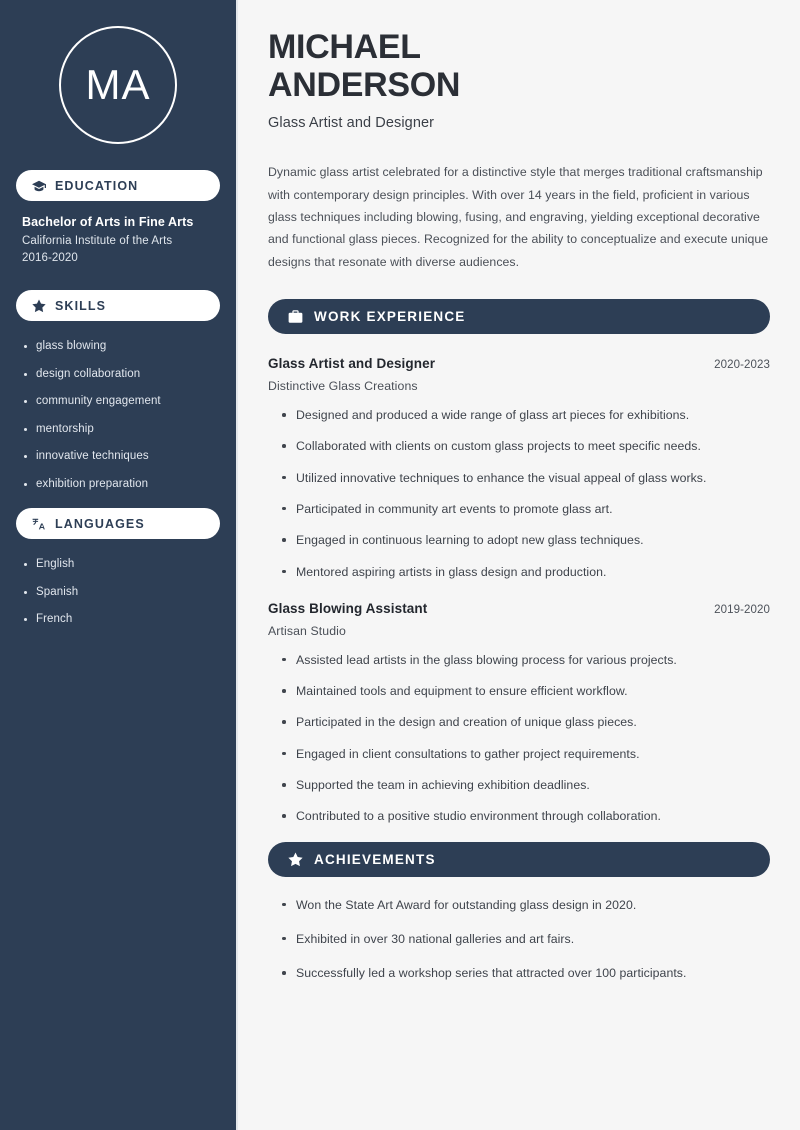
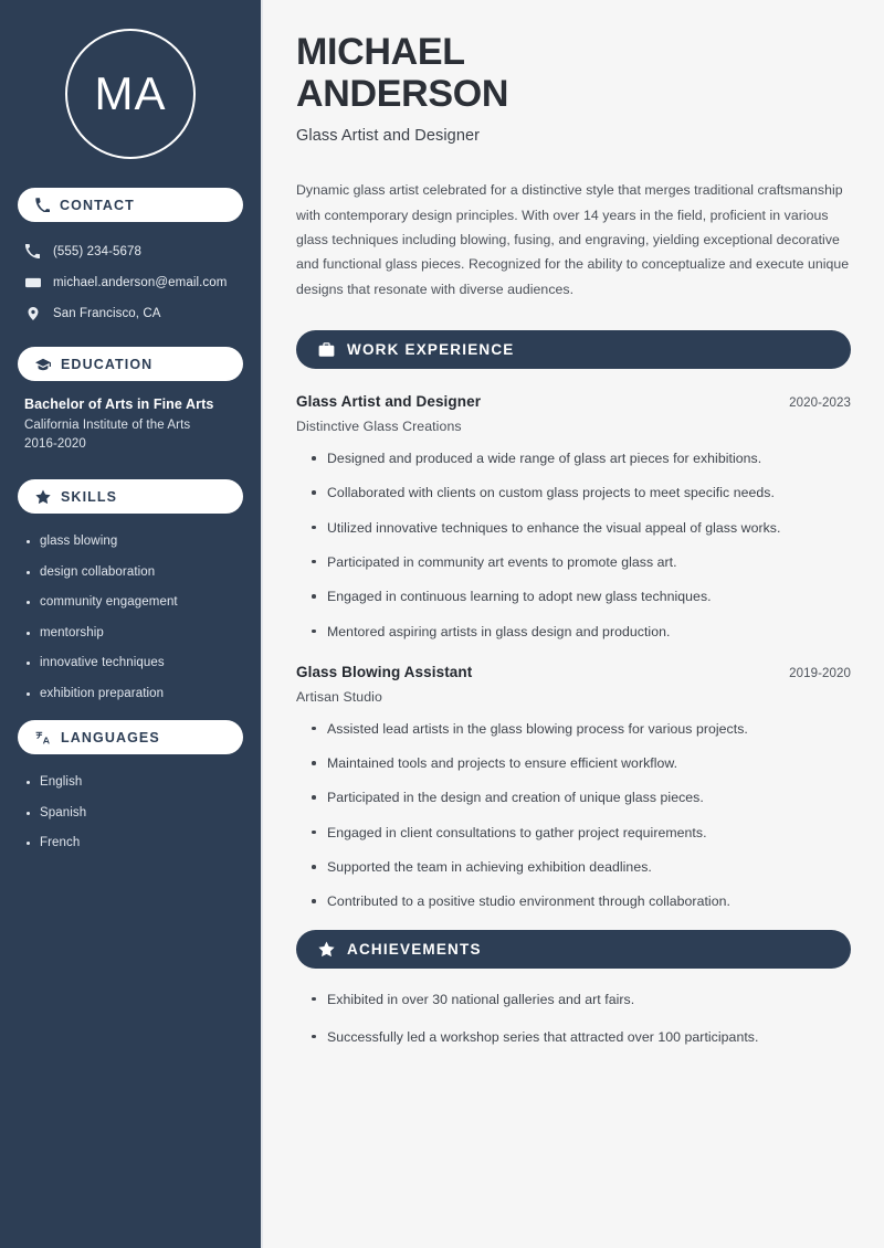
  MA
+ CONTACT
+ (555) 234-5678
+ michael.anderson@email.com
+ San Francisco, CA
  EDUCATION
  Bachelor of Arts in Fine Arts
  California Institute of the Arts
  2016-2020
  SKILLS
  glass blowing
  design collaboration
  community engagement
  mentorship
  innovative techniques
  exhibition preparation
  LANGUAGES
  English
  Spanish
  French
  MICHAEL
  ANDERSON
  Glass Artist and Designer
  Dynamic glass artist celebrated for a distinctive style that merges traditional craftsmanship with contemporary design principles. With over 14 years in the field, proficient in various glass techniques including blowing, fusing, and engraving, yielding exceptional decorative and functional glass pieces. Recognized for the ability to conceptualize and execute unique designs that resonate with diverse audiences.
  WORK EXPERIENCE
  Glass Artist and Designer
  2020-2023
  Distinctive Glass Creations
  Designed and produced a wide range of glass art pieces for exhibitions.
  Collaborated with clients on custom glass projects to meet specific needs.
  Utilized innovative techniques to enhance the visual appeal of glass works.
  Participated in community art events to promote glass art.
  Engaged in continuous learning to adopt new glass techniques.
  Mentored aspiring artists in glass design and production.
  Glass Blowing Assistant
  2019-2020
  Artisan Studio
  Assisted lead artists in the glass blowing process for various projects.
- Maintained tools and equipment to ensure efficient workflow.
+ Maintained tools and projects to ensure efficient workflow.
  Participated in the design and creation of unique glass pieces.
  Engaged in client consultations to gather project requirements.
  Supported the team in achieving exhibition deadlines.
  Contributed to a positive studio environment through collaboration.
  ACHIEVEMENTS
- Won the State Art Award for outstanding glass design in 2020.
  Exhibited in over 30 national galleries and art fairs.
  Successfully led a workshop series that attracted over 100 participants.
